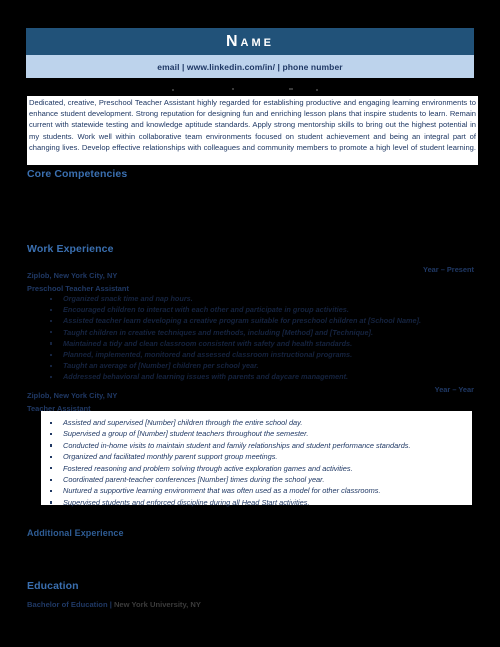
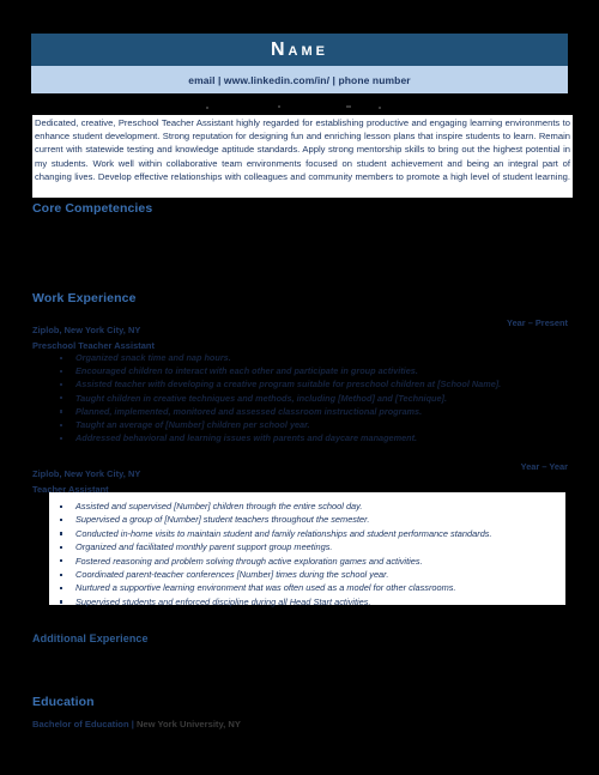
  Name
  email | www.linkedin.com/in/ | phone number
  Dedicated, creative, Preschool Teacher Assistant highly regarded for establishing productive and engaging learning environments to enhance student development. Strong reputation for designing fun and enriching lesson plans that inspire students to learn. Remain current with statewide testing and knowledge aptitude standards. Apply strong mentorship skills to bring out the highest potential in my students. Work well within collaborative team environments focused on student achievement and being an integral part of changing lives. Develop effective relationships with colleagues and community members to promote a high level of student learning.
  Core Competencies
  Work Experience
  Ziplob, New York City, NY
  Year – Present
  Preschool Teacher Assistant
  Organized snack time and nap hours.
  Encouraged children to interact with each other and participate in group activities.
- Assisted teacher learn developing a creative program suitable for preschool children at [School Name].
+ Assisted teacher with developing a creative program suitable for preschool children at [School Name].
  Taught children in creative techniques and methods, including [Method] and [Technique].
- Maintained a tidy and clean classroom consistent with safety and health standards.
  Planned, implemented, monitored and assessed classroom instructional programs.
  Taught an average of [Number] children per school year.
  Addressed behavioral and learning issues with parents and daycare management.
  Ziplob, New York City, NY
  Year – Year
  Teacher Assistant
  Assisted and supervised [Number] children through the entire school day.
  Supervised a group of [Number] student teachers throughout the semester.
  Conducted in-home visits to maintain student and family relationships and student performance standards.
  Organized and facilitated monthly parent support group meetings.
  Fostered reasoning and problem solving through active exploration games and activities.
  Coordinated parent-teacher conferences [Number] times during the school year.
  Nurtured a supportive learning environment that was often used as a model for other classrooms.
  Supervised students and enforced discipline during all Head Start activities.
  Additional Experience
  Education
  Bachelor of Education | New York University, NY
